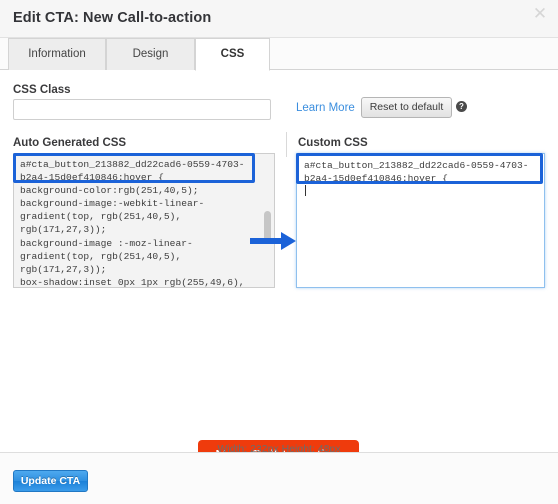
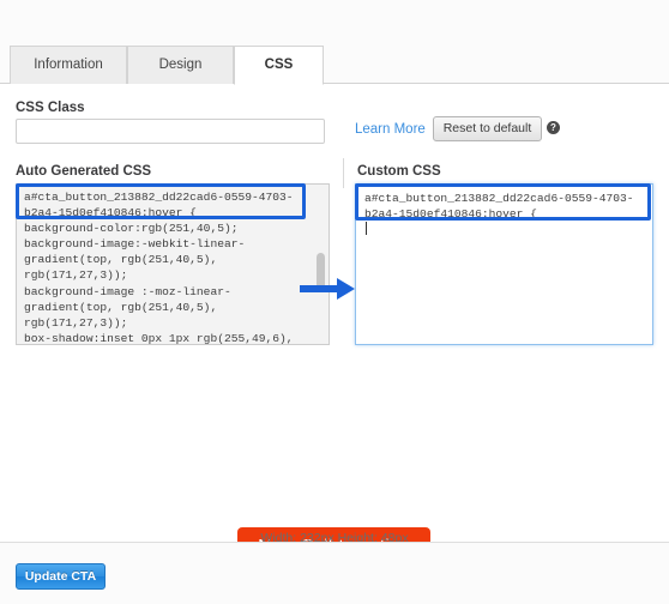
- Edit CTA: New Call-to-action
- ✕
  Information
  Design
  CSS
  CSS Class
  Learn More
  Reset to default
  ?
  Auto Generated CSS
  Custom CSS
  a#cta_button_213882_dd22cad6-0559-4703-b2a4-15d0ef410846:hover {
  background-color:rgb(251,40,5);
  background-image:-webkit-linear-gradient(top, rgb(251,40,5), rgb(171,27,3));
  background-image :-moz-linear-gradient(top, rgb(251,40,5), rgb(171,27,3));
  a#cta_button_213882_dd22cad6-0559-4703-b2a4-15d0ef410846:hover {
  Width: 232px Height: 48px
  Update CTA
